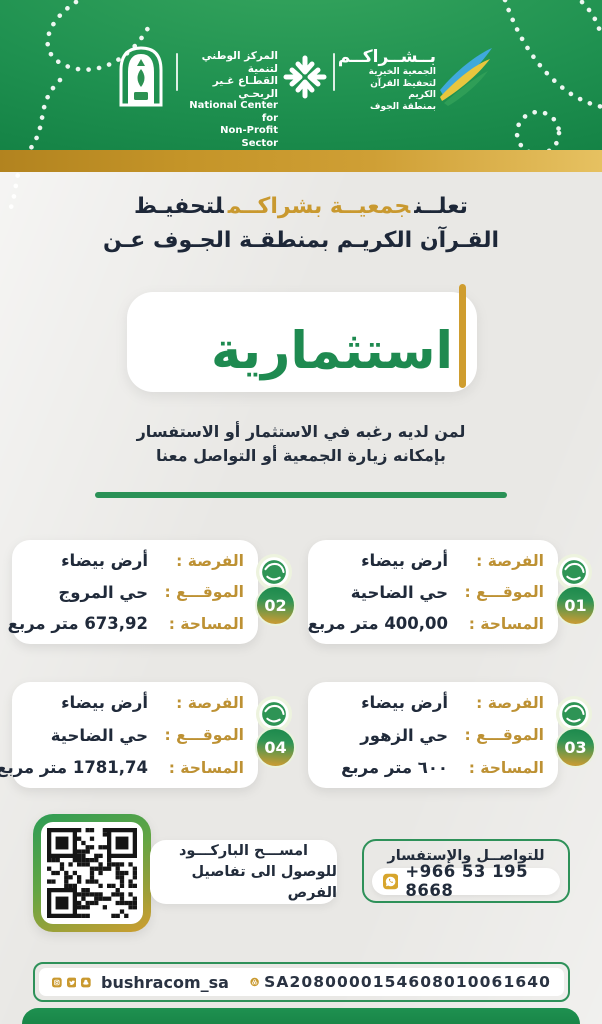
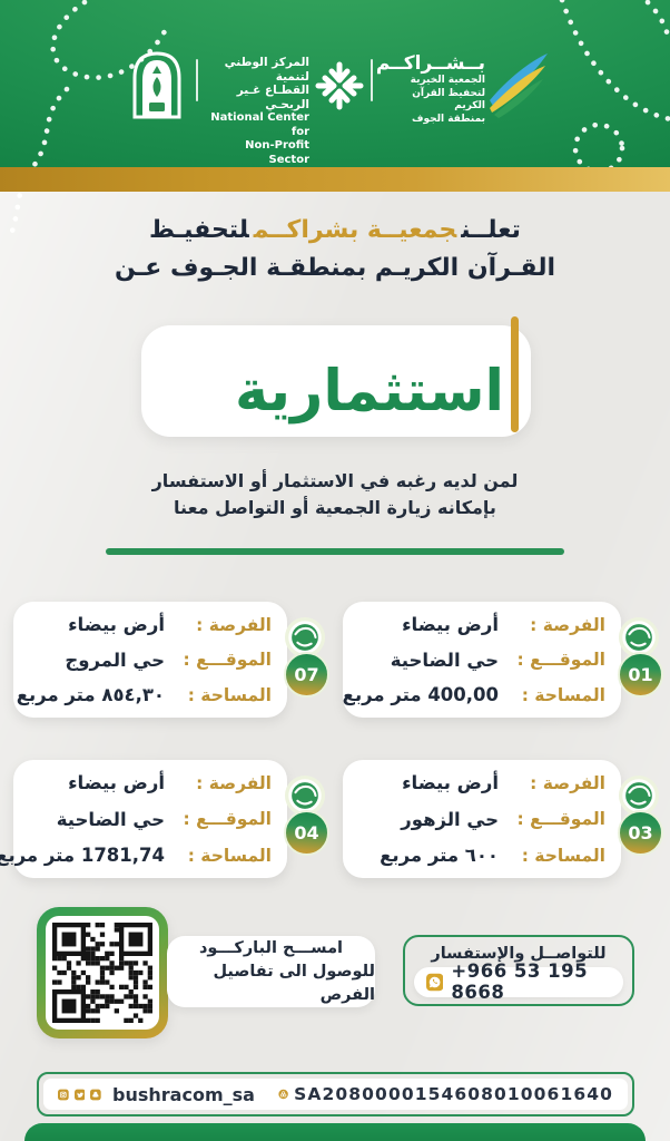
  المركز الوطني لتنمية
  القطـاع غـير الربحـي
  National Center for
  Non-Profit Sector
  بــشــراكــم
  الجمعية الخيرية
  لتحفيظ القرآن الكريم
  بمنطقة الجوف
  تعلــنجمعيــة بشراكــملتحفيـظ
  القـرآن الكريـم بمنطقـة الجـوف عـن
  استثمارية
  لمن لديه رغبه في الاستثمار أو الاستفسار
  بإمكانه زيارة الجمعية أو التواصل معنا
  الفرصة :
  أرض بيضاء
  الموقـــع :
  حي الضاحية
  المساحة :
  400,00 متر مربع
  01
  الفرصة :
  أرض بيضاء
  الموقـــع :
  حي المروج
  المساحة :
- 673,92 متر مربع
+ ٨٥٤,٣٠ متر مربع
- 02
+ 07
  الفرصة :
  أرض بيضاء
  الموقـــع :
  حي الزهور
  المساحة :
  ٦٠٠ متر مربع
  03
  الفرصة :
  أرض بيضاء
  الموقـــع :
  حي الضاحية
  المساحة :
  1781,74 متر مربع
  04
  امســـح الباركـــود
  للوصول الى تفاصيل الفرص
  للتواصــل والإستفسار
  +966 53 195 8668
  bushracom_sa
  SA2080000154608010061640
